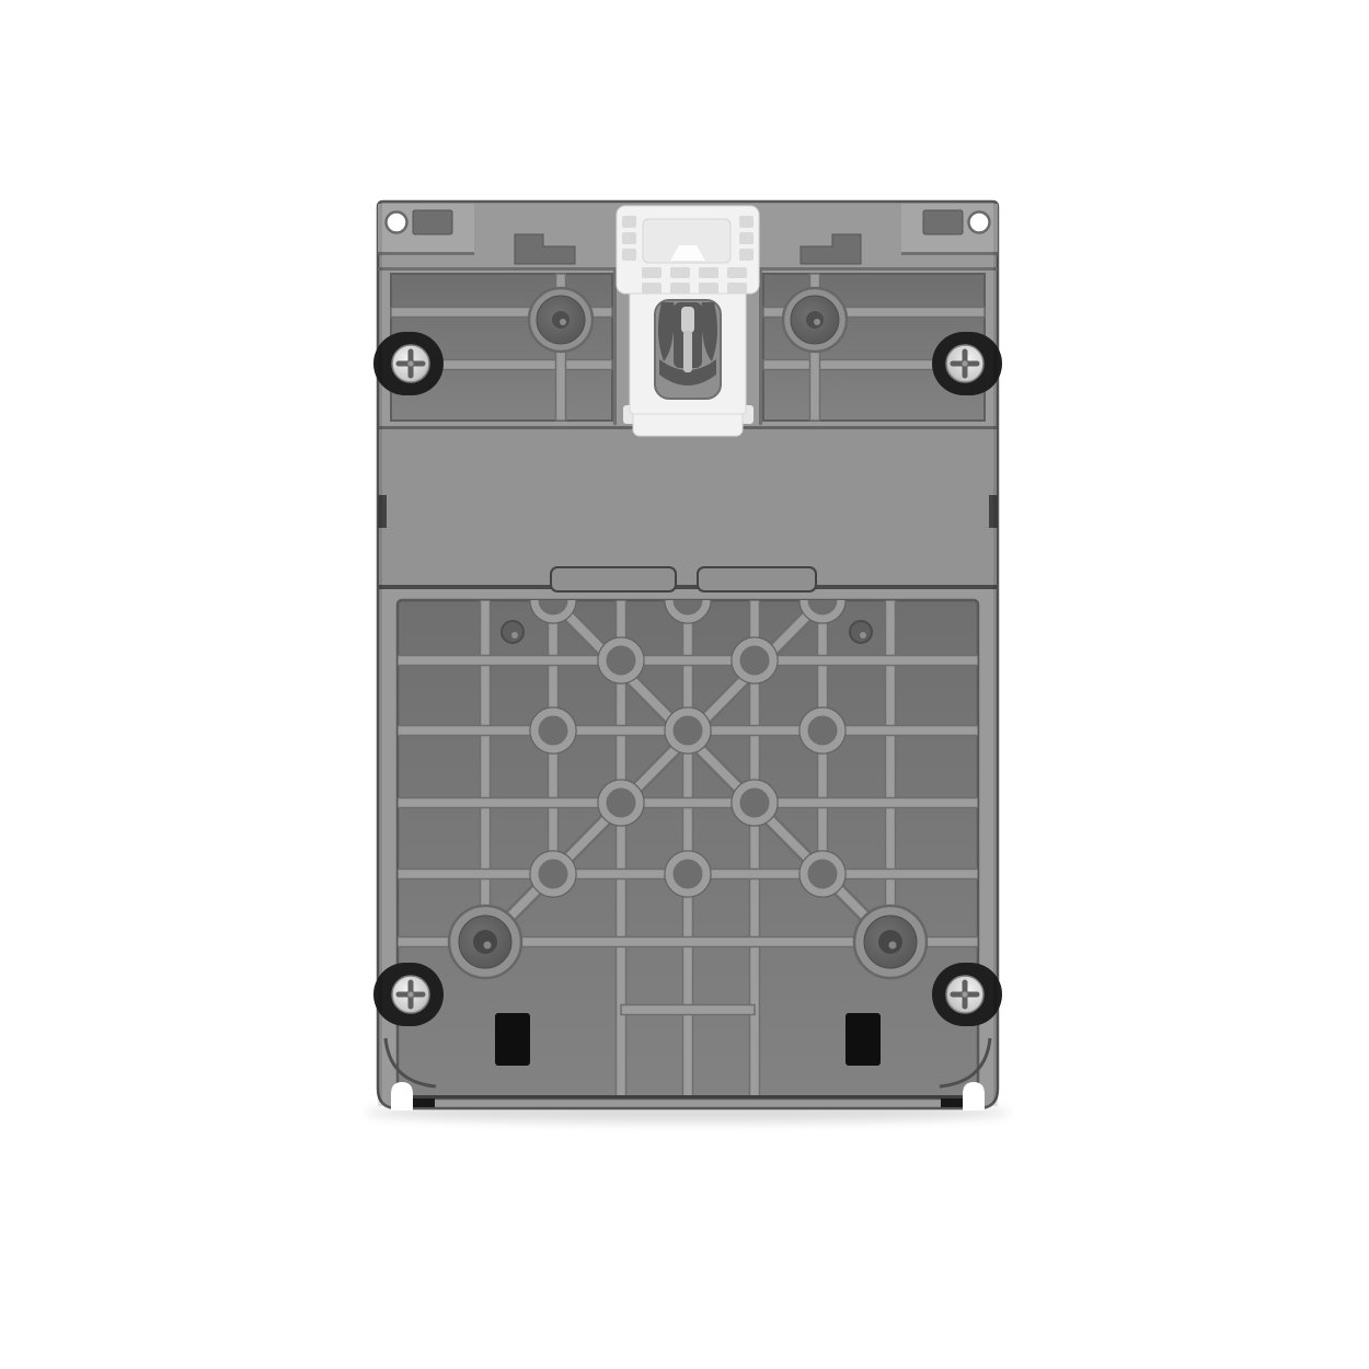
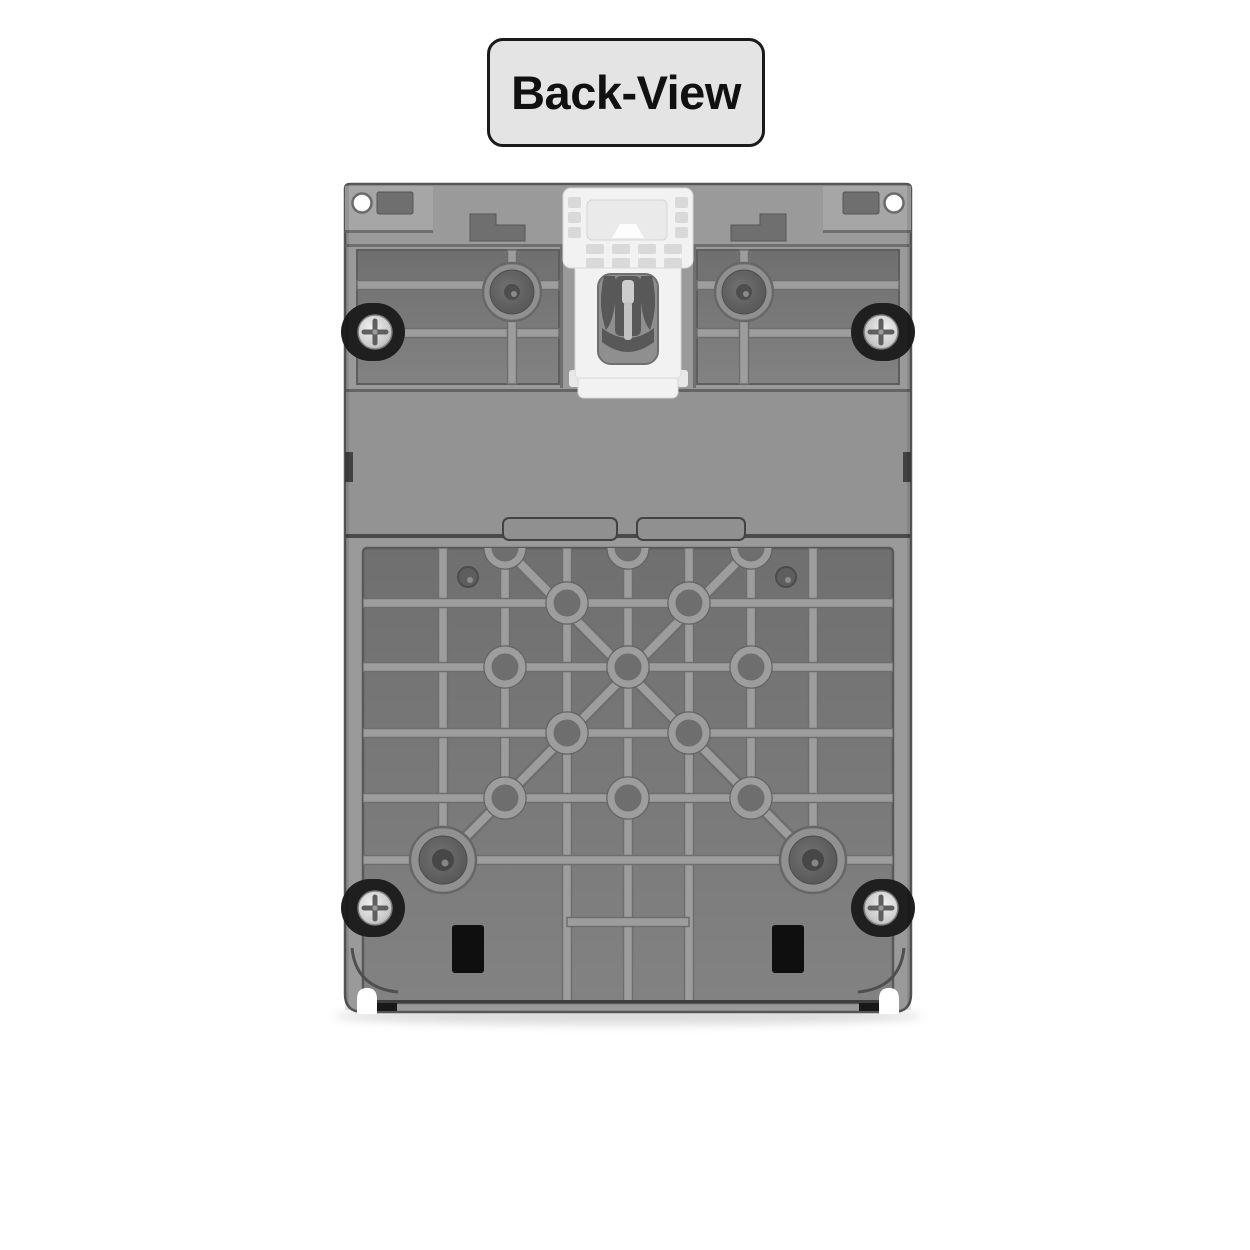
+ Back-View
